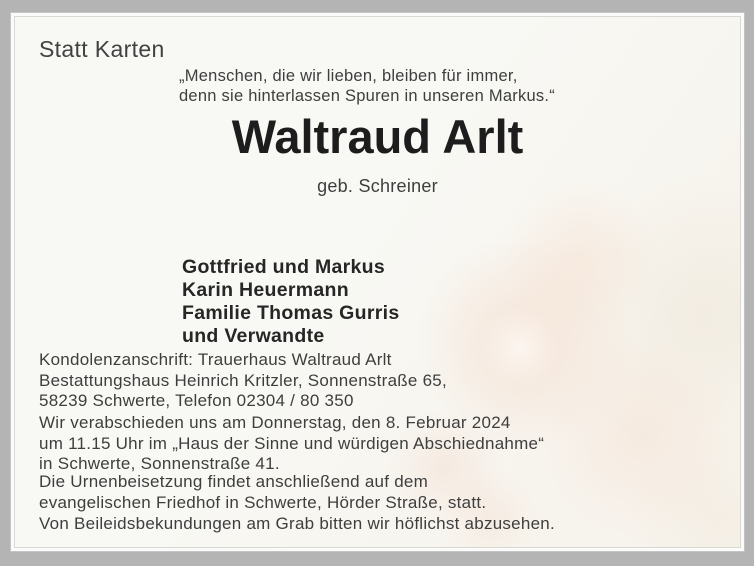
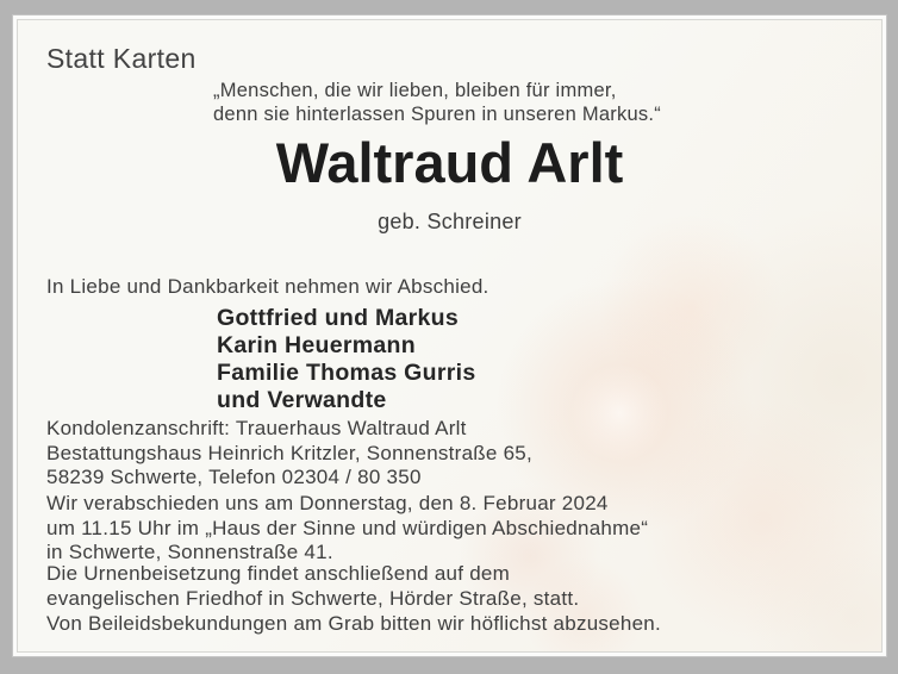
  Statt Karten
  „Menschen, die wir lieben, bleiben für immer,
  denn sie hinterlassen Spuren in unseren Markus.“
  Waltraud Arlt
  geb. Schreiner
+ In Liebe und Dankbarkeit nehmen wir Abschied.
  Gottfried und Markus
  Karin Heuermann
  Familie Thomas Gurris
  und Verwandte
  Kondolenzanschrift: Trauerhaus Waltraud Arlt
  Bestattungshaus Heinrich Kritzler, Sonnenstraße 65,
  58239 Schwerte, Telefon 02304 / 80 350
  Wir verabschieden uns am Donnerstag, den 8. Februar 2024
  um 11.15 Uhr im „Haus der Sinne und würdigen Abschiednahme“
  in Schwerte, Sonnenstraße 41.
  Die Urnenbeisetzung findet anschließend auf dem
  evangelischen Friedhof in Schwerte, Hörder Straße, statt.
  Von Beileidsbekundungen am Grab bitten wir höflichst abzusehen.
